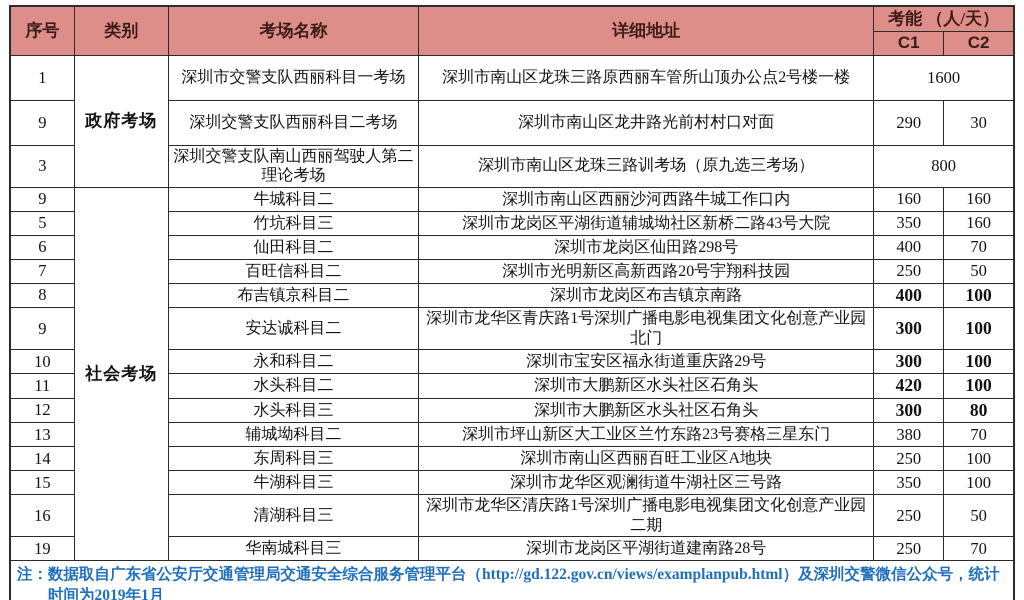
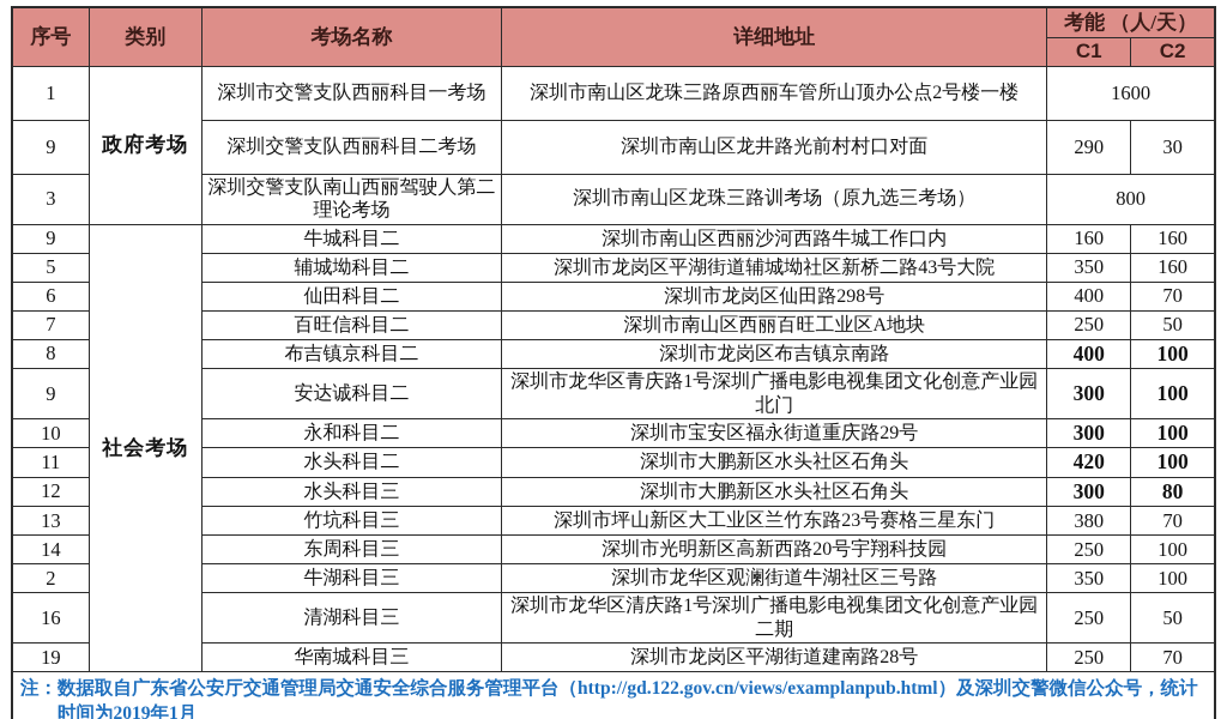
  序号	类别	考场名称	详细地址	考能 （人/天）
  C1	C2
  1	政府考场	深圳市交警支队西丽科目一考场	深圳市南山区龙珠三路原西丽车管所山顶办公点2号楼一楼	1600
  9	深圳交警支队西丽科目二考场	深圳市南山区龙井路光前村村口对面	290	30
  3	深圳交警支队南山西丽驾驶人第二理论考场	深圳市南山区龙珠三路训考场（原九选三考场）	800
  9	社会考场	牛城科目二	深圳市南山区西丽沙河西路牛城工作口内	160	160
- 5	竹坑科目三	深圳市龙岗区平湖街道辅城坳社区新桥二路43号大院	350	160
+ 5	辅城坳科目二	深圳市龙岗区平湖街道辅城坳社区新桥二路43号大院	350	160
  6	仙田科目二	深圳市龙岗区仙田路298号	400	70
- 7	百旺信科目二	深圳市光明新区高新西路20号宇翔科技园	250	50
+ 7	百旺信科目二	深圳市南山区西丽百旺工业区A地块	250	50
  8	布吉镇京科目二	深圳市龙岗区布吉镇京南路	400	100
  9	安达诚科目二	深圳市龙华区青庆路1号深圳广播电影电视集团文化创意产业园北门	300	100
  10	永和科目二	深圳市宝安区福永街道重庆路29号	300	100
  11	水头科目二	深圳市大鹏新区水头社区石角头	420	100
  12	水头科目三	深圳市大鹏新区水头社区石角头	300	80
- 13	辅城坳科目二	深圳市坪山新区大工业区兰竹东路23号赛格三星东门	380	70
+ 13	竹坑科目三	深圳市坪山新区大工业区兰竹东路23号赛格三星东门	380	70
- 14	东周科目三	深圳市南山区西丽百旺工业区A地块	250	100
+ 14	东周科目三	深圳市光明新区高新西路20号宇翔科技园	250	100
- 15	牛湖科目三	深圳市龙华区观澜街道牛湖社区三号路	350	100
+ 2	牛湖科目三	深圳市龙华区观澜街道牛湖社区三号路	350	100
  16	清湖科目三	深圳市龙华区清庆路1号深圳广播电影电视集团文化创意产业园二期	250	50
  19	华南城科目三	深圳市龙岗区平湖街道建南路28号	250	70
  注： 数据取自广东省公安厅交通管理局交通安全综合服务管理平台（http://gd.122.gov.cn/views/examplanpub.html）及深圳交警微信公众号，统计时间为2019年1月
